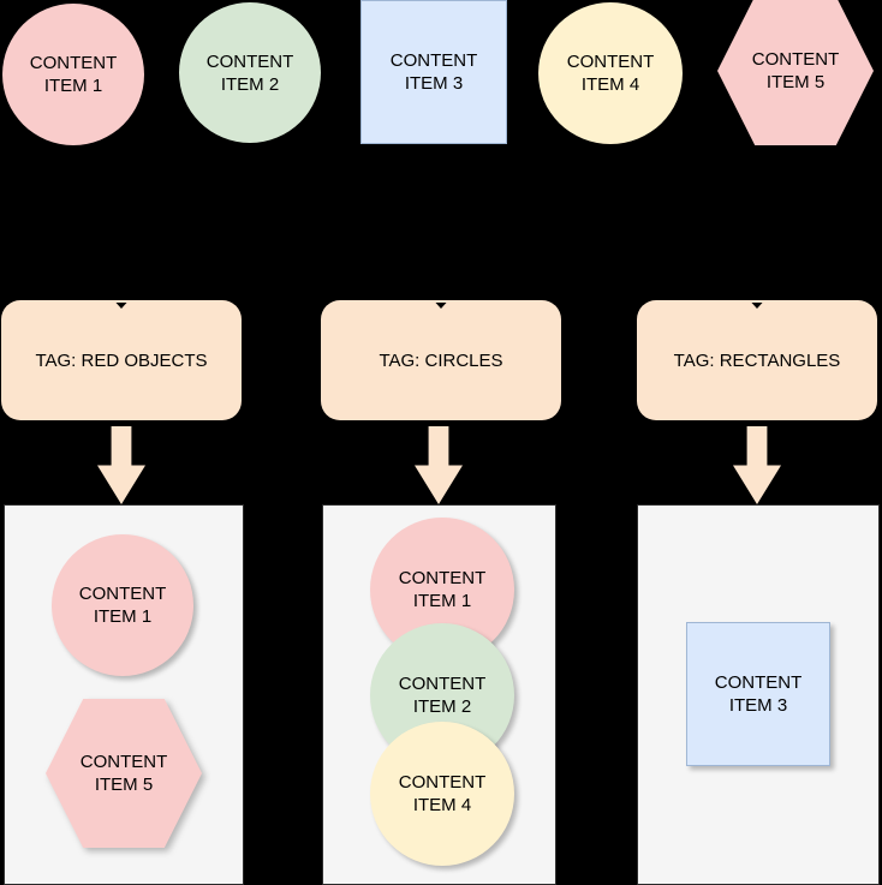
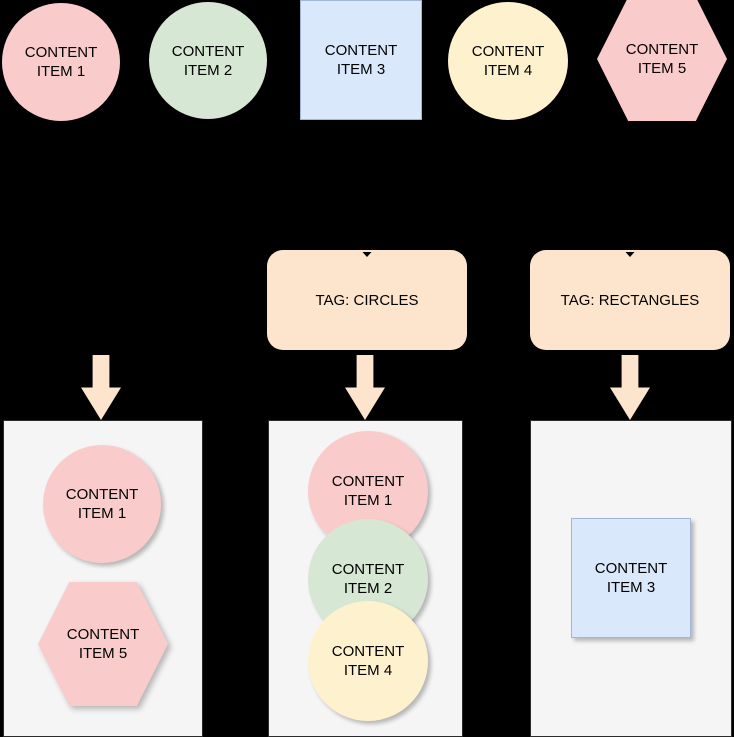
  CONTENT ITEM 1
  CONTENT ITEM 2
  CONTENT ITEM 3
  CONTENT ITEM 4
  CONTENT ITEM 5
- TAG: RED OBJECTS
  TAG: CIRCLES
  TAG: RECTANGLES
  CONTENT ITEM 1
  CONTENT ITEM 5
  CONTENT ITEM 1
  CONTENT ITEM 2
  CONTENT ITEM 4
  CONTENT ITEM 3
